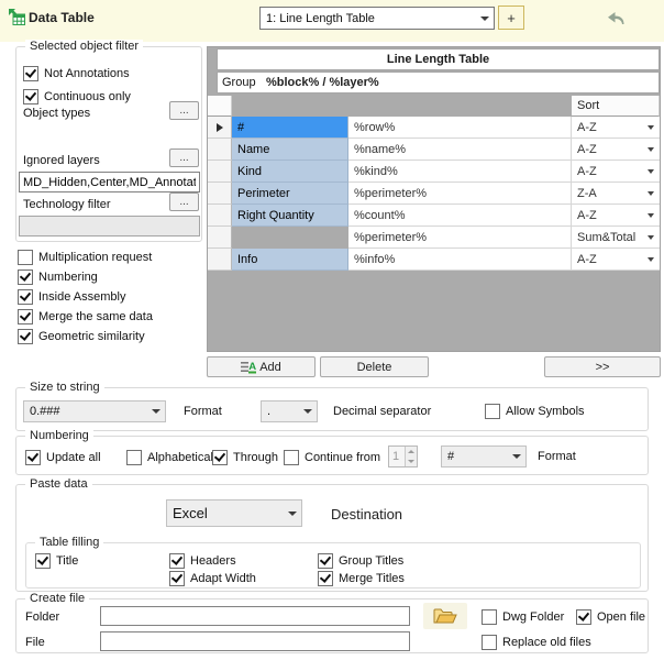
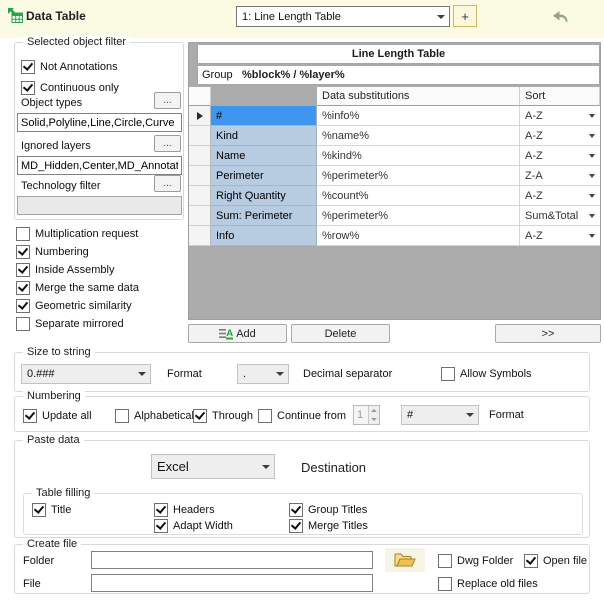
  Data Table
  1: Line Length Table
  +
  Selected object filter
  Not Annotations
  Continuous only
  Object types
  ...
+ Solid,Polyline,Line,Circle,Curve
  Ignored layers
  ...
  MD_Hidden,Center,MD_Annotat
  Technology filter
  ...
  Multiplication request
  Numbering
  Inside Assembly
  Merge the same data
  Geometric similarity
+ Separate mirrored
  Line Length Table
  Group
  %block% / %layer%
+ Data substitutions
  Sort
  #
- %row%
+ %info%
  A-Z
- Name
+ Kind
  %name%
  A-Z
- Kind
+ Name
  %kind%
  A-Z
  Perimeter
  %perimeter%
  Z-A
  Right Quantity
  %count%
  A-Z
+ Sum: Perimeter
  %perimeter%
  Sum&Total
  Info
- %info%
+ %row%
  A-Z
  A
  Add
  Delete
  >>
  Size to string
  0.###
  Format
  .
  Decimal separator
  Allow Symbols
  Numbering
  Update all
  Alphabetica
  Through
  Continue from
  1
  #
  Format
  Paste data
  Excel
  Destination
  Table filling
  Title
  Headers
  Group Titles
  Adapt Width
  Merge Titles
  Create file
  Folder
  Dwg Folder
  Open file
  File
  Replace old files
